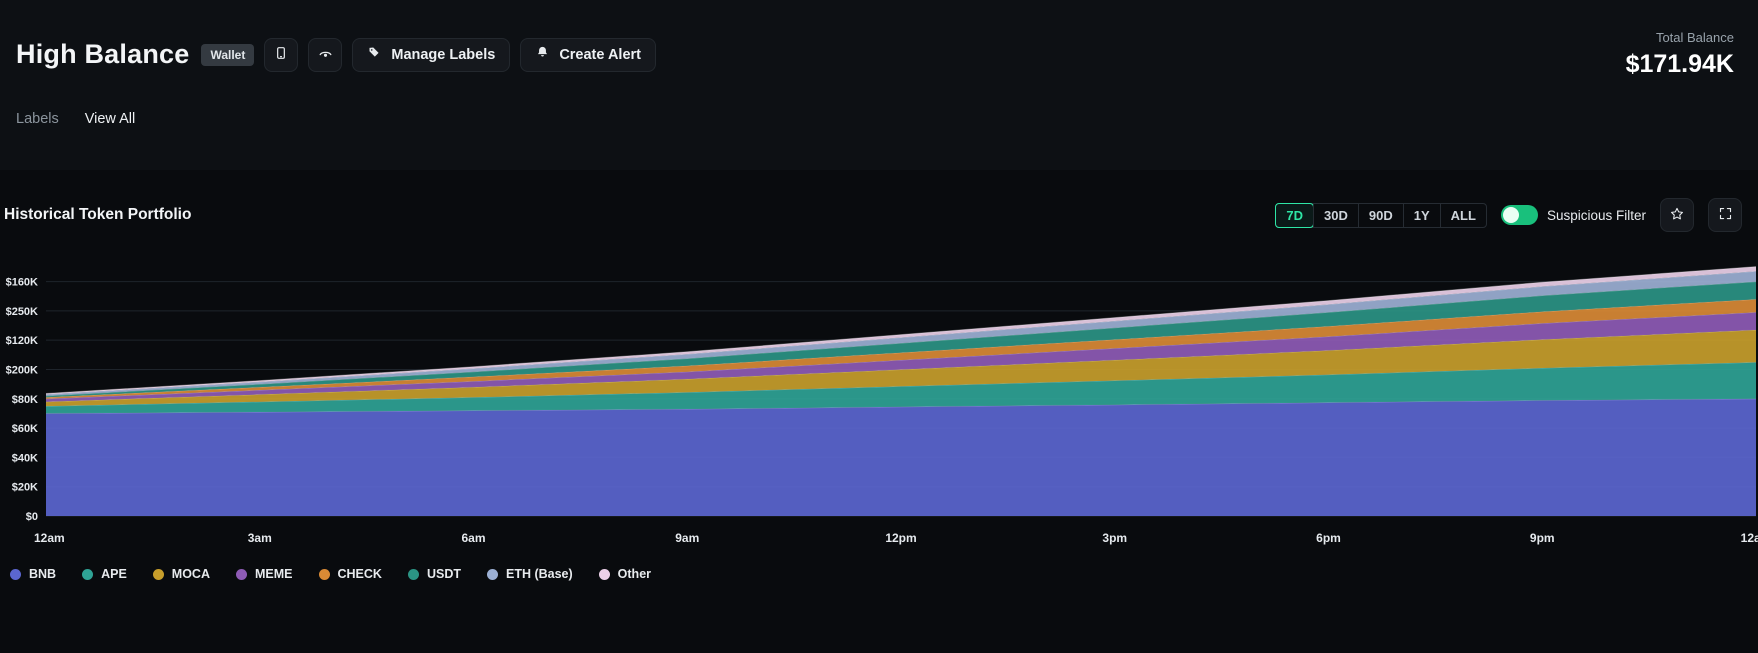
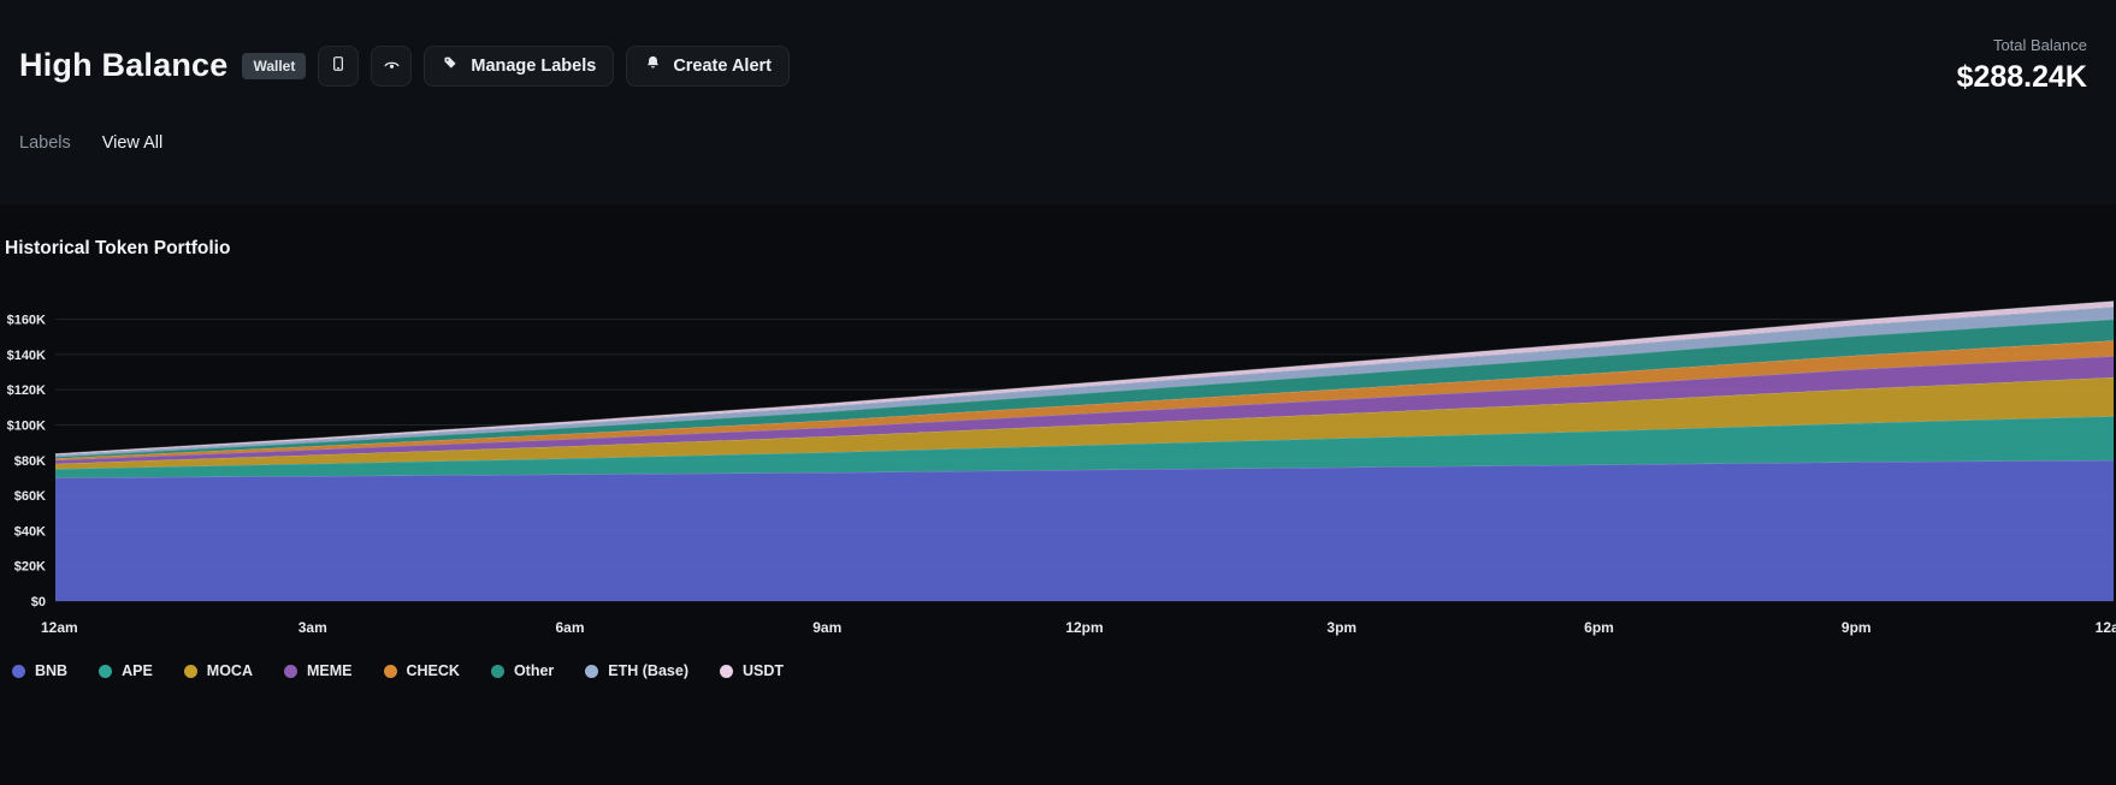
  High Balance
  Wallet
  Manage Labels
  Create Alert
  Total Balance
- $171.94K
+ $288.24K
  Labels
  View All
  Historical Token Portfolio
- 7D
- 30D
- 90D
- 1Y
- ALL
- Suspicious Filter
  $0
  $20K
  $40K
  $60K
  $80K
- $200K
+ $100K
  $120K
- $250K
+ $140K
  $160K
  12am
  3am
  6am
  9am
  12pm
  3pm
  6pm
  9pm
  12a
  BNB
  APE
  MOCA
  MEME
  CHECK
- USDT
+ Other
  ETH (Base)
- Other
+ USDT
